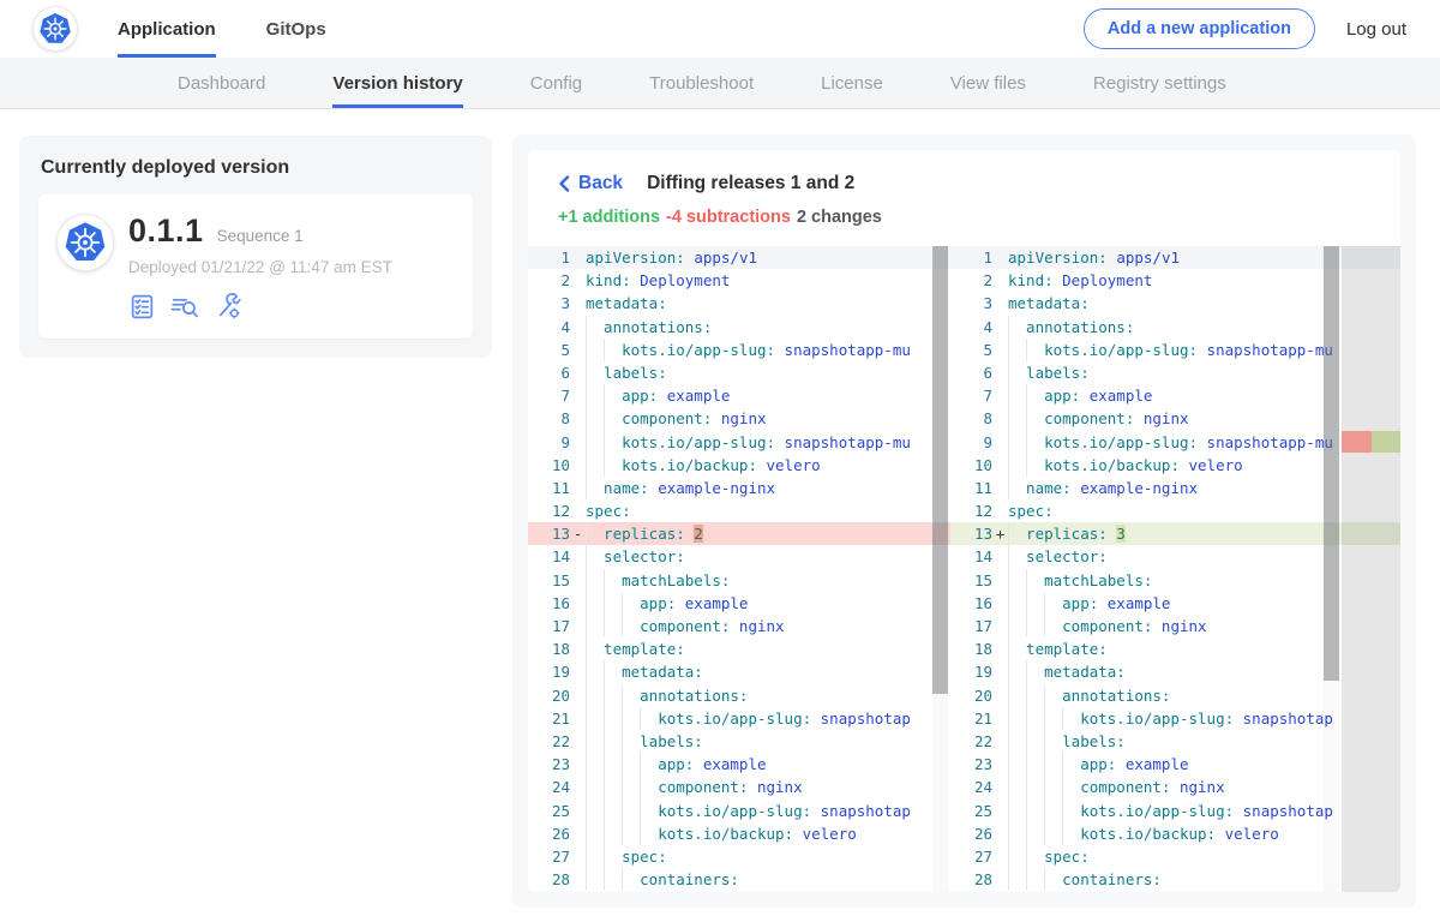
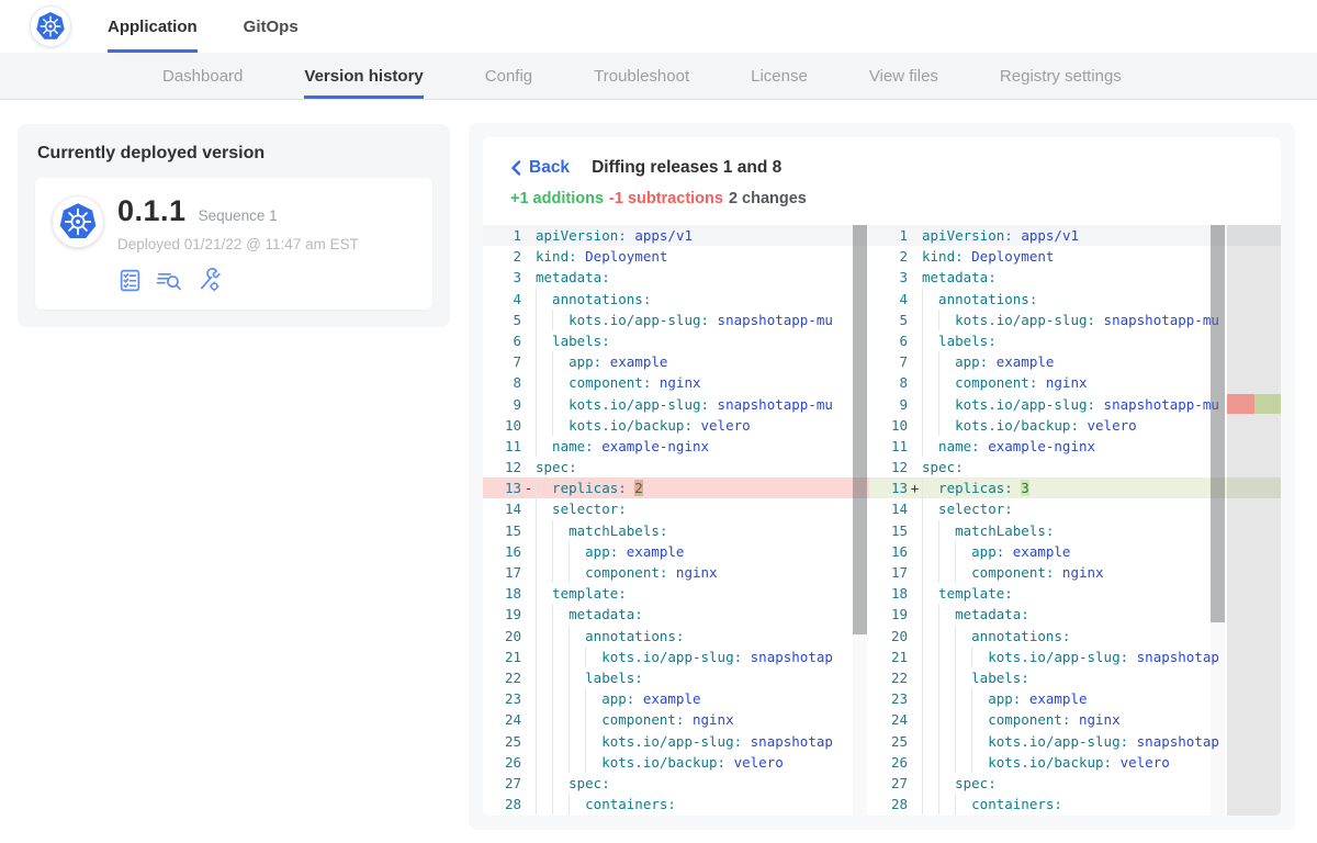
  Application
  GitOps
- Add a new application
- Log out
  Dashboard
  Version history
  Config
  Troubleshoot
  License
  View files
  Registry settings
  Currently deployed version
  0.1.1
  Sequence 1
  Deployed 01/21/22 @ 11:47 am EST
  Back
- Diffing releases 1 and 2
+ Diffing releases 1 and 8
  +1 additions
- -4 subtractions
+ -1 subtractions
  2 changes
  1
  apiVersion: apps/v1
  2
  kind: Deployment
  3
  metadata:
  4
  annotations:
  5
  kots.io/app-slug: snapshotapp-mu
  6
  labels:
  7
  app: example
  8
  component: nginx
  9
  kots.io/app-slug: snapshotapp-mu
  10
  kots.io/backup: velero
  11
  name: example-nginx
  12
  spec:
  13
  -
  replicas: 2
  14
  selector:
  15
  matchLabels:
  16
  app: example
  17
  component: nginx
  18
  template:
  19
  metadata:
  20
  annotations:
  21
  kots.io/app-slug: snapshotap
  22
  labels:
  23
  app: example
  24
  component: nginx
  25
  kots.io/app-slug: snapshotap
  26
  kots.io/backup: velero
  27
  spec:
  28
  containers:
  1
  apiVersion: apps/v1
  2
  kind: Deployment
  3
  metadata:
  4
  annotations:
  5
  kots.io/app-slug: snapshotapp-mu
  6
  labels:
  7
  app: example
  8
  component: nginx
  9
  kots.io/app-slug: snapshotapp-mu
  10
  kots.io/backup: velero
  11
  name: example-nginx
  12
  spec:
  13
  +
  replicas: 3
  14
  selector:
  15
  matchLabels:
  16
  app: example
  17
  component: nginx
  18
  template:
  19
  metadata:
  20
  annotations:
  21
  kots.io/app-slug: snapshotap
  22
  labels:
  23
  app: example
  24
  component: nginx
  25
  kots.io/app-slug: snapshotap
  26
  kots.io/backup: velero
  27
  spec:
  28
  containers:
